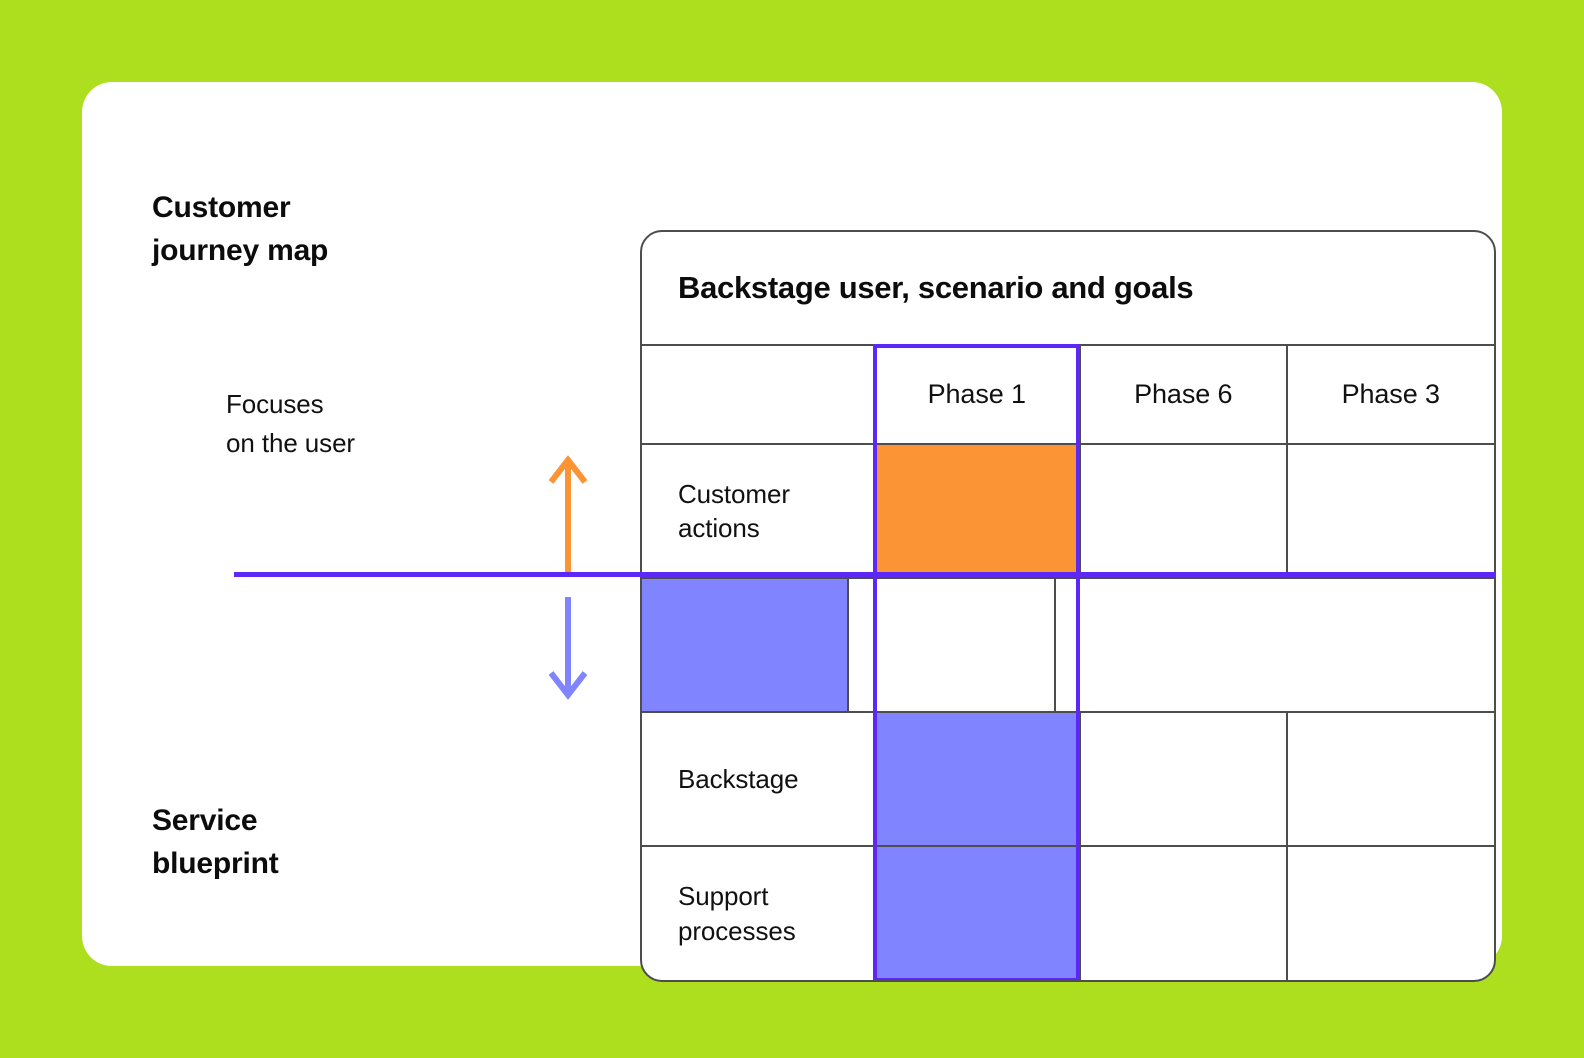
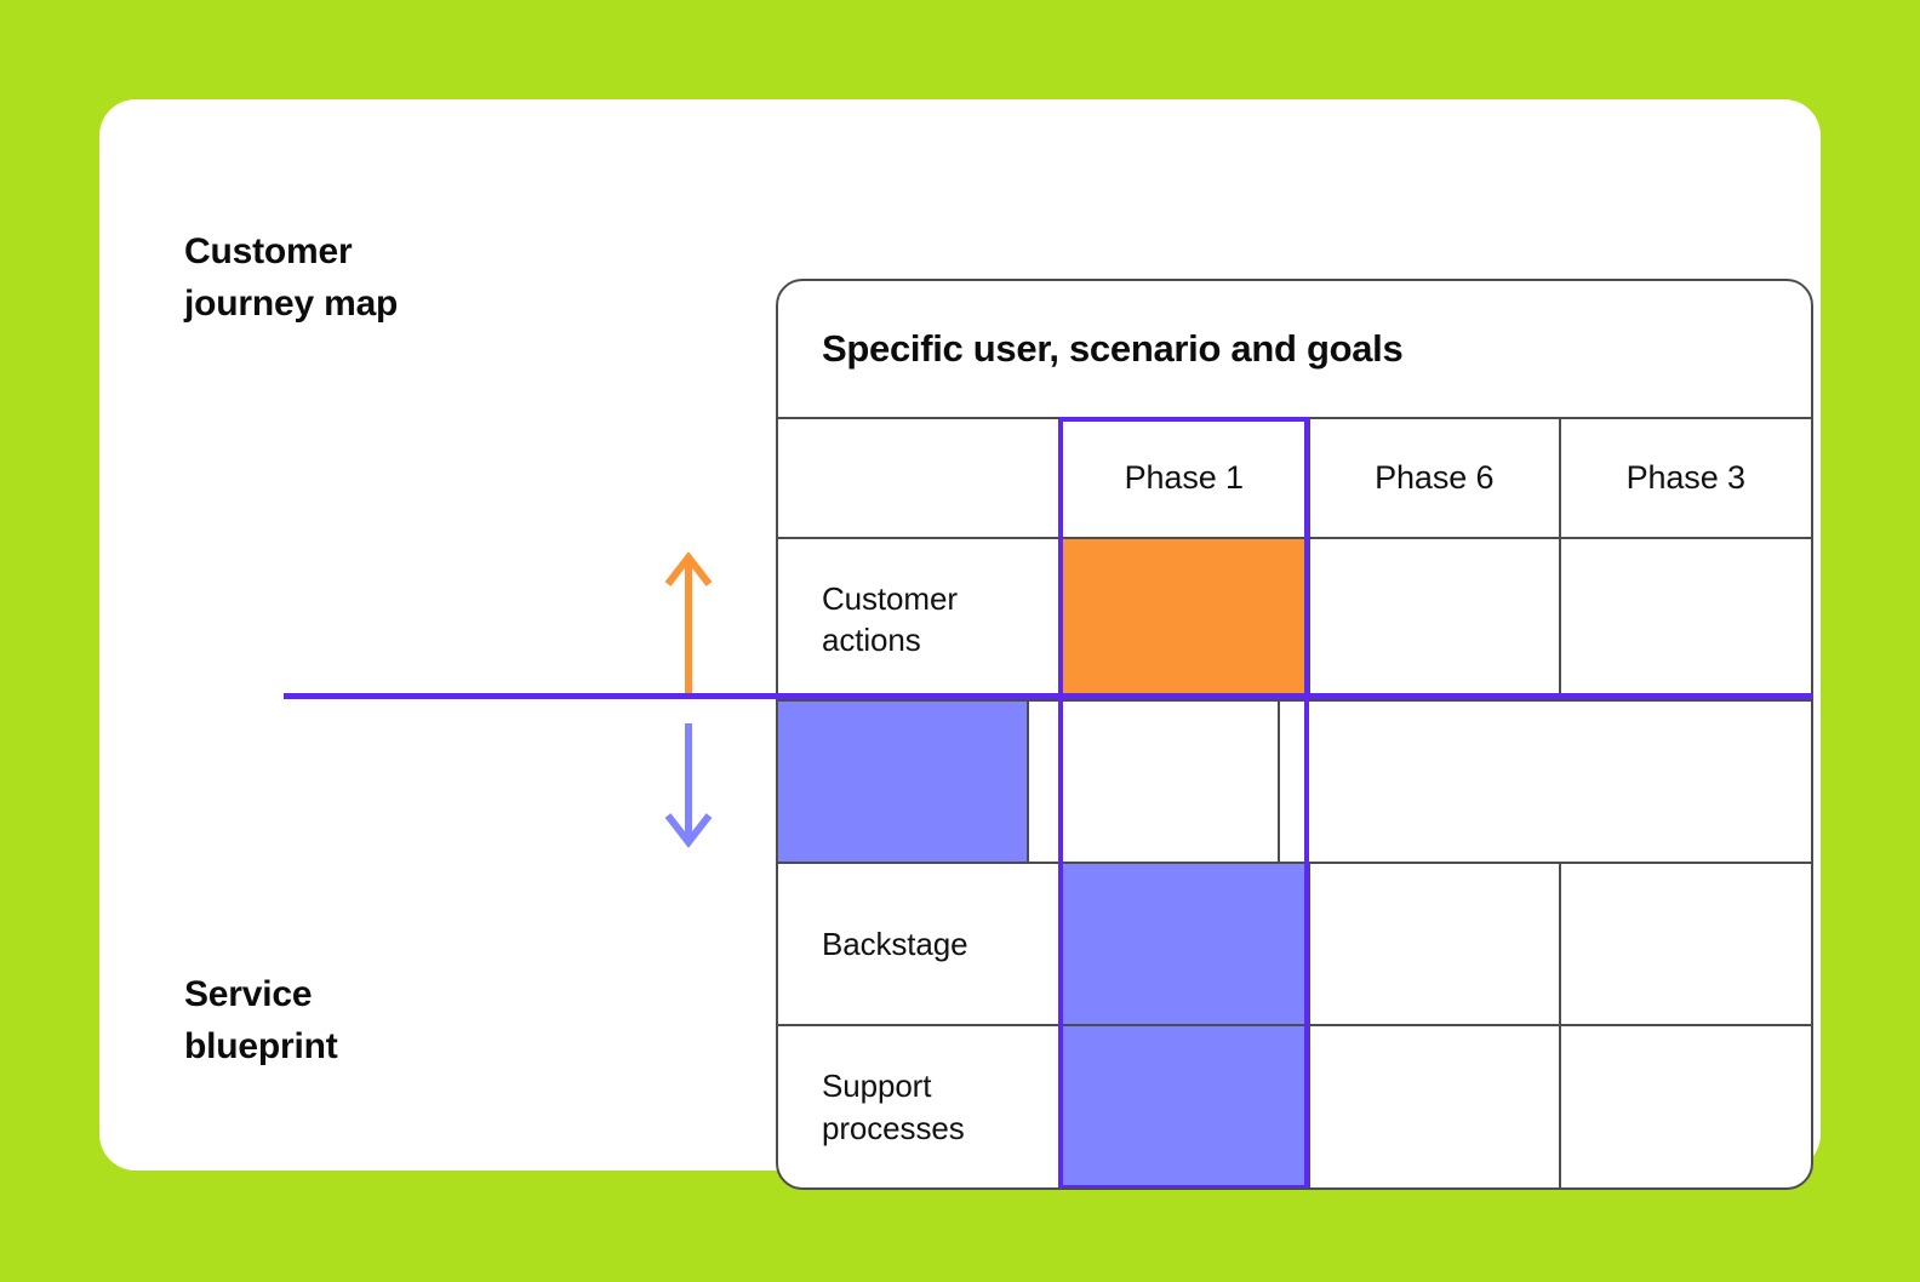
  Customer
  journey map
- Focuses
- on the user
  Service
  blueprint
- Backstage user, scenario and goals
+ Specific user, scenario and goals
  Phase 1
  Phase 6
  Phase 3
  Customer
  actions
  Backstage
  Support
  processes
